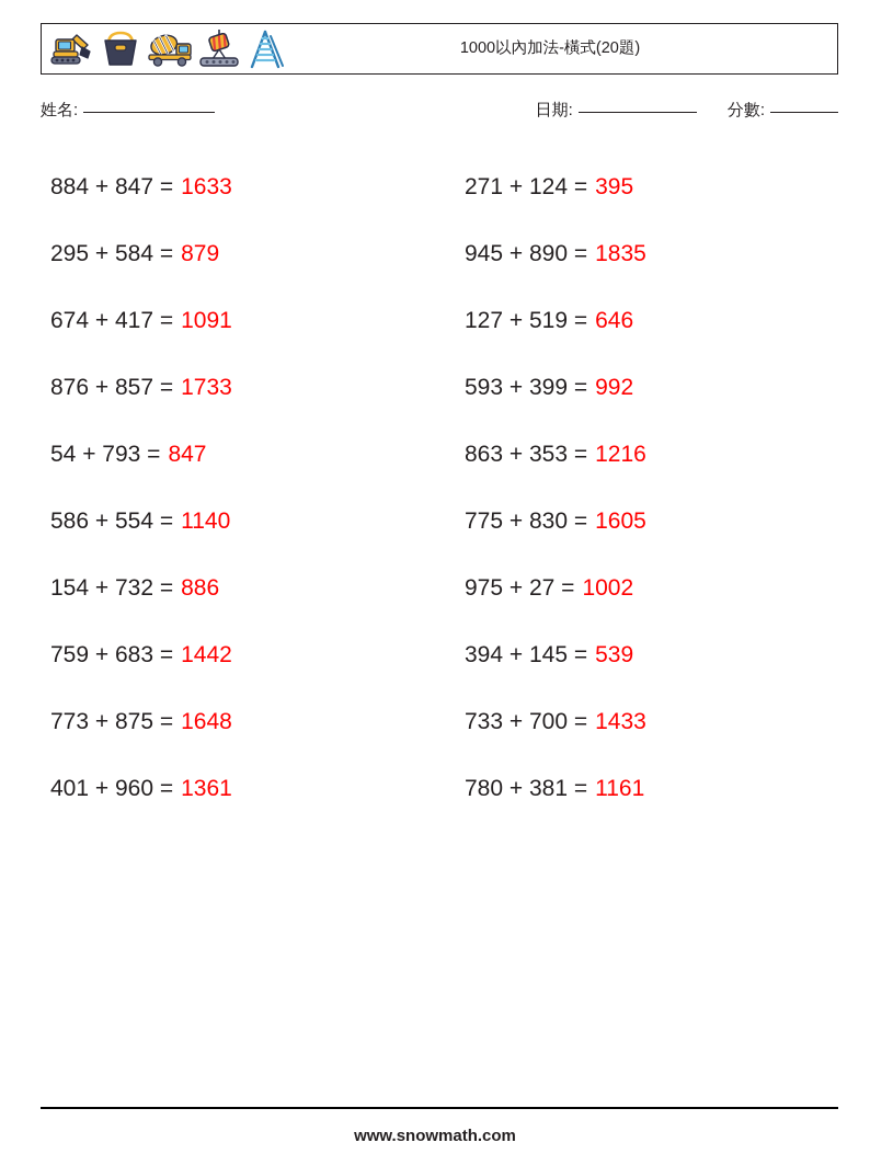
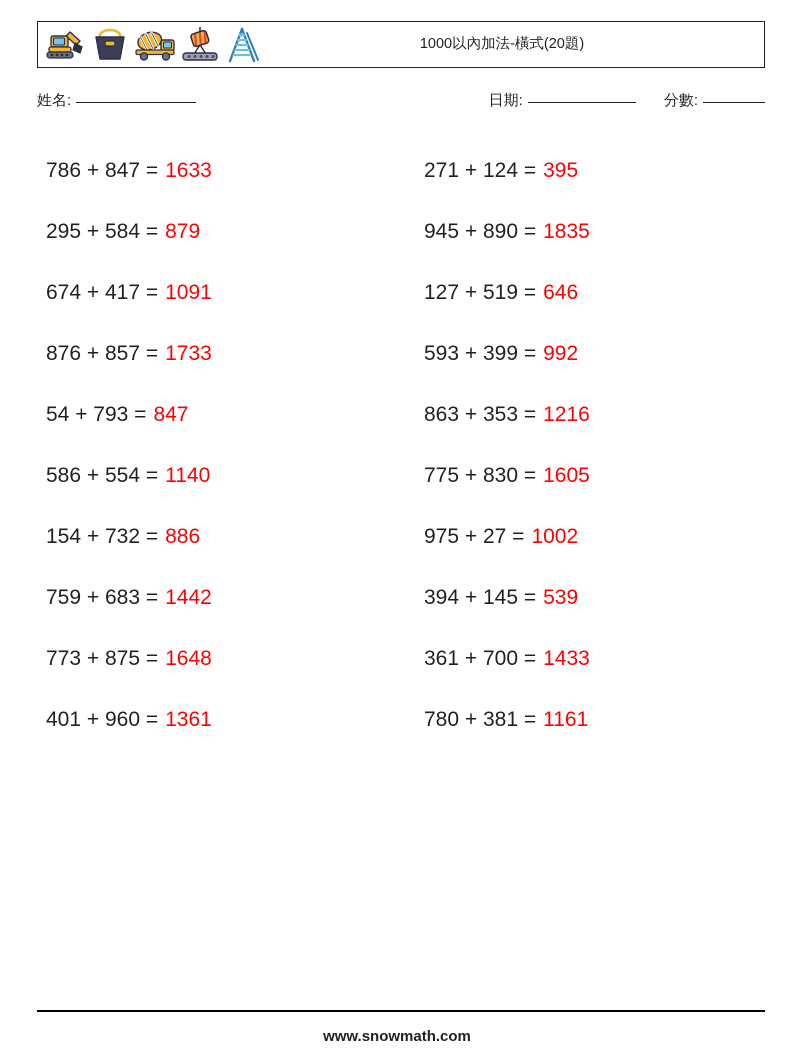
  1000以內加法-橫式(20題)
  姓名:
  日期:
  分數:
- 884 + 847 =
+ 786 + 847 =
  1633
  295 + 584 =
  879
  674 + 417 =
  1091
  876 + 857 =
  1733
  54 + 793 =
  847
  586 + 554 =
  1140
  154 + 732 =
  886
  759 + 683 =
  1442
  773 + 875 =
  1648
  401 + 960 =
  1361
  271 + 124 =
  395
  945 + 890 =
  1835
  127 + 519 =
  646
  593 + 399 =
  992
  863 + 353 =
  1216
  775 + 830 =
  1605
  975 + 27 =
  1002
  394 + 145 =
  539
- 733 + 700 =
+ 361 + 700 =
  1433
  780 + 381 =
  1161
  www.snowmath.com
